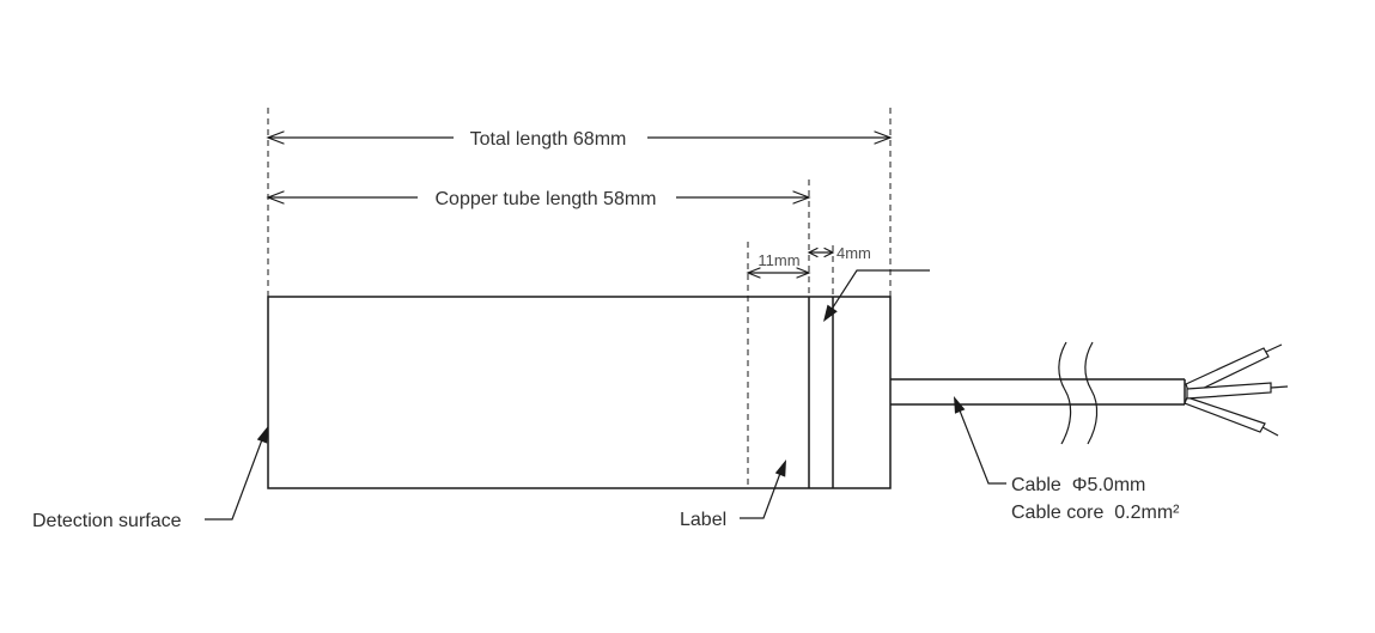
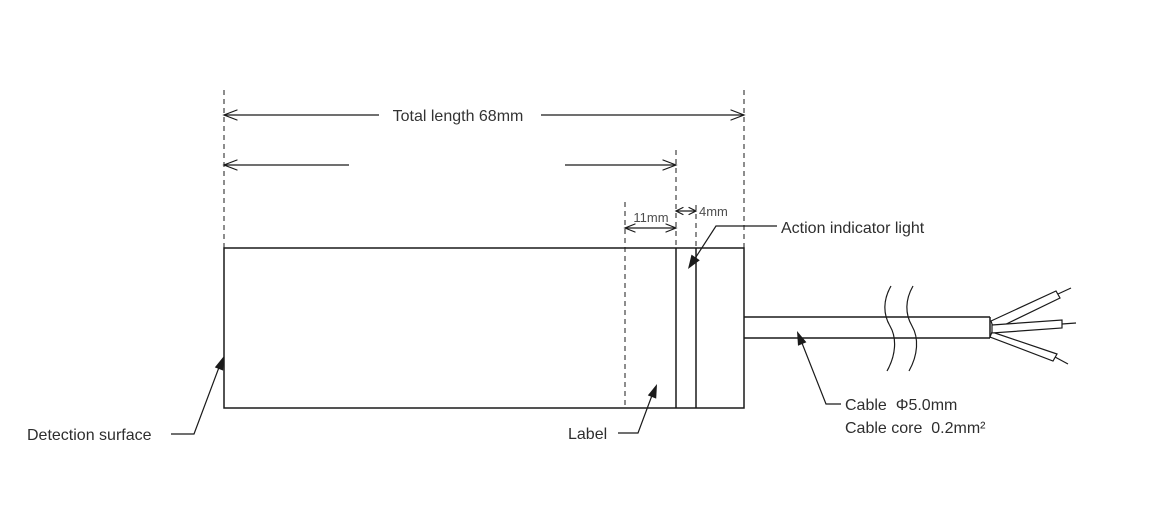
  Total length 68mm
- Copper tube length 58mm
  11mm
  4mm
+ Action indicator light
  Detection surface
  Label
  Cable Φ5.0mm
  Cable core 0.2mm²
